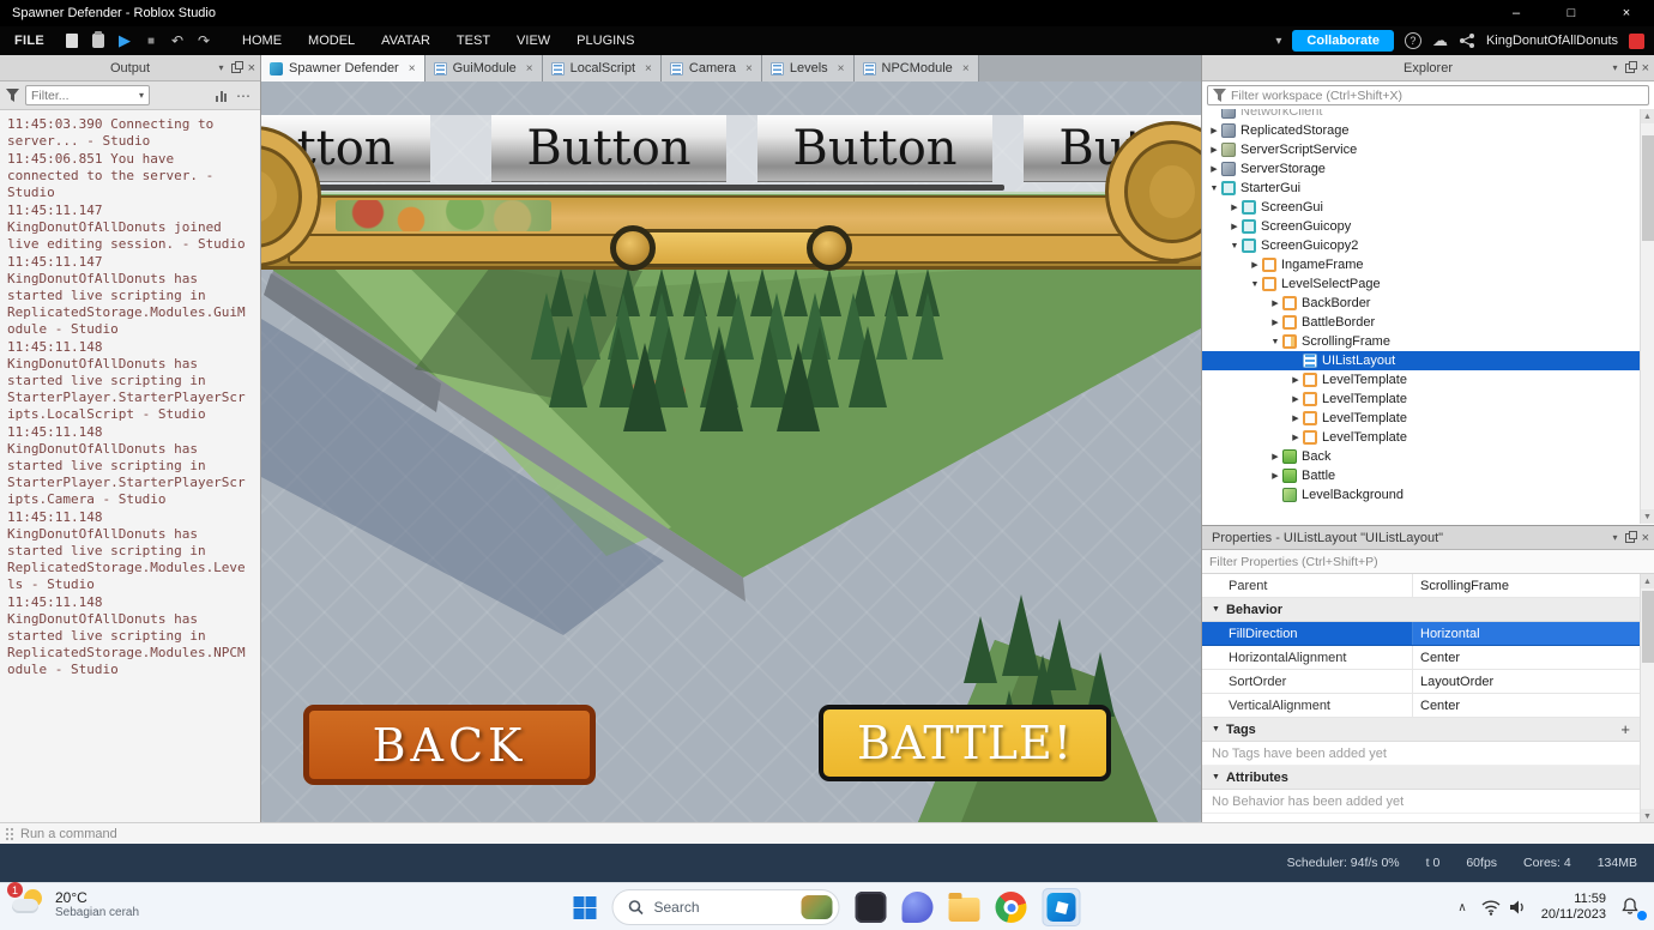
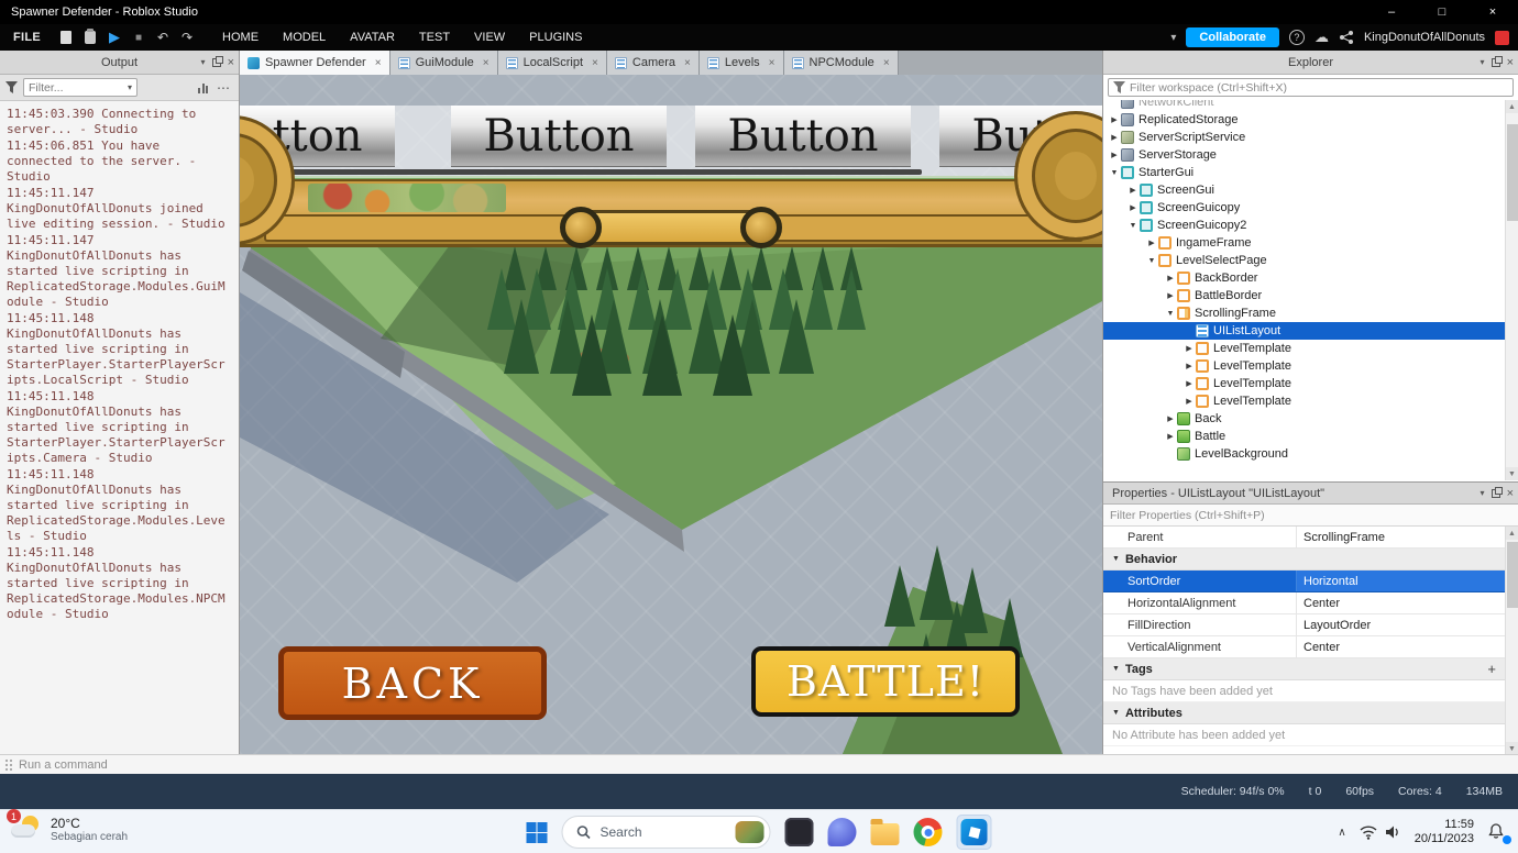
  Spawner Defender - Roblox Studio
  –
  □
  ×
  FILE
  ▶
  ■
  ↶
  ↷
  HOME
  MODEL
  AVATAR
  TEST
  VIEW
  PLUGINS
  ▾
  Collaborate
  ?
  ☁
  KingDonutOfAllDonuts
  Output
  ▾
  ×
  Filter...
  ▾
  ⋯
  11:45:03.390 Connecting to server... - Studio
  11:45:06.851 You have connected to the server. - Studio
  11:45:11.147 KingDonutOfAllDonuts joined live editing session. - Studio
  11:45:11.147 KingDonutOfAllDonuts has started live scripting in ReplicatedStorage.Modules.GuiModule - Studio
  11:45:11.148 KingDonutOfAllDonuts has started live scripting in StarterPlayer.StarterPlayerScripts.LocalScript - Studio
  11:45:11.148 KingDonutOfAllDonuts has started live scripting in StarterPlayer.StarterPlayerScripts.Camera - Studio
  11:45:11.148 KingDonutOfAllDonuts has started live scripting in ReplicatedStorage.Modules.Levels - Studio
  11:45:11.148 KingDonutOfAllDonuts has started live scripting in ReplicatedStorage.Modules.NPCModule - Studio
  Spawner Defender
  ×
  GuiModule
  ×
  LocalScript
  ×
  Camera
  ×
  Levels
  ×
  NPCModule
  ×
  Button
  Button
  BACK
  BATTLE!
  Explorer
  ▾
  ×
  Filter workspace (Ctrl+Shift+X)
  NetworkClient
  ReplicatedStorage
  ServerScriptService
  ServerStorage
  StarterGui
  ScreenGui
  ScreenGuicopy
  ScreenGuicopy2
  IngameFrame
  LevelSelectPage
  BackBorder
  BattleBorder
  ScrollingFrame
  UIListLayout
  LevelTemplate
  LevelTemplate
  LevelTemplate
  LevelTemplate
  Back
  Battle
  LevelBackground
  Properties - UIListLayout "UIListLayout"
  ▾
  ×
  Filter Properties (Ctrl+Shift+P)
  Parent
  ScrollingFrame
  Behavior
- FillDirection
+ SortOrder
  Horizontal
  HorizontalAlignment
  Center
- SortOrder
+ FillDirection
  LayoutOrder
  VerticalAlignment
  Center
  Tags
  +
  No Tags have been added yet
  Attributes
- No Behavior has been added yet
+ No Attribute has been added yet
  Run a command
  Scheduler: 94f/s 0%
  t 0
  60fps
  Cores: 4
  134MB
  1
  20°C
  Sebagian cerah
  Search
  ∧
  11:59
  20/11/2023
